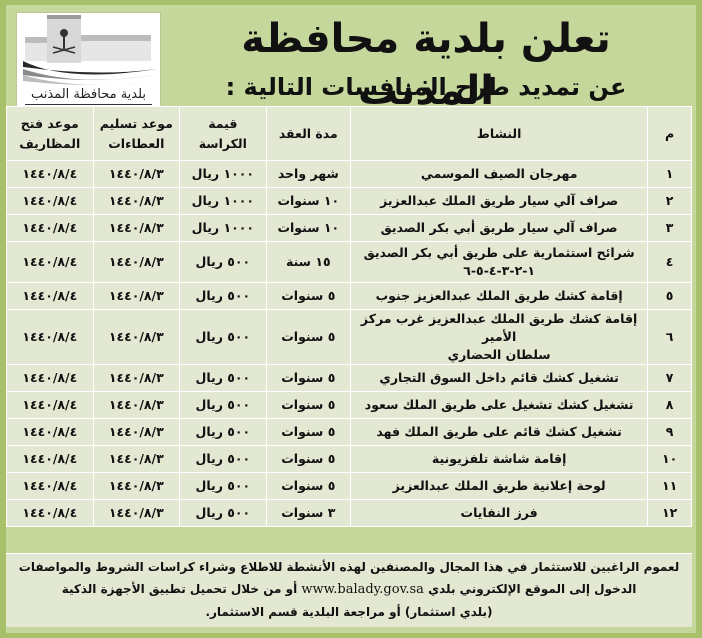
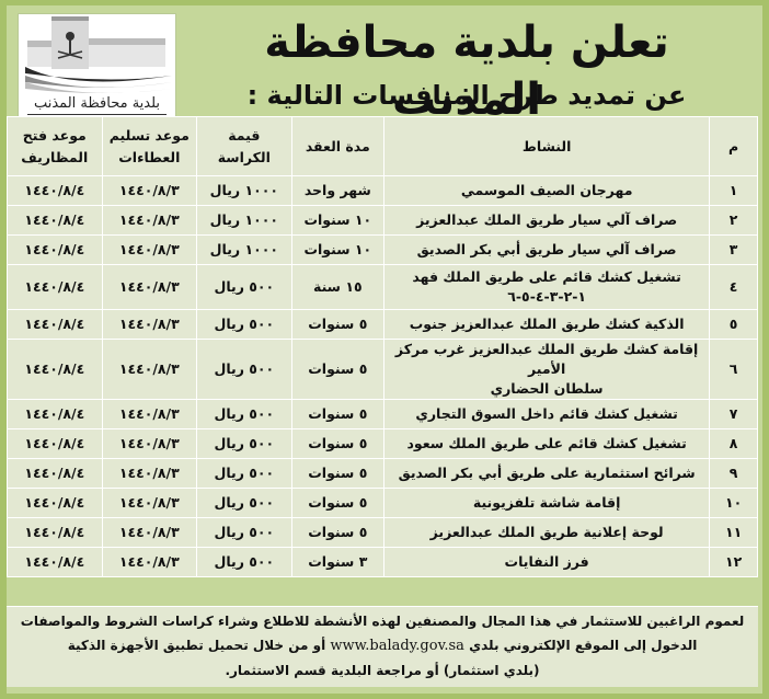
  بلدية محافظة المذنب
  تعلن بلدية محافظة المذنب
  عن تمديد طرح المنافسات التالية :
  م	النشاط	مدة العقد	قيمة الكراسة	موعد تسليم العطاءات	موعد فتح المظاريف
  ١	مهرجان الصيف الموسمي	شهر واحد	١٠٠٠ ريال	١٤٤٠/٨/٣	١٤٤٠/٨/٤
  ٢	صراف آلي سيار طريق الملك عبدالعزيز	١٠ سنوات	١٠٠٠ ريال	١٤٤٠/٨/٣	١٤٤٠/٨/٤
  ٣	صراف آلي سيار طريق أبي بكر الصديق	١٠ سنوات	١٠٠٠ ريال	١٤٤٠/٨/٣	١٤٤٠/٨/٤
- ٤	شرائح استثمارية على طريق أبي بكر الصديق١-٢-٣-٤-٥-٦	١٥ سنة	٥٠٠ ريال	١٤٤٠/٨/٣	١٤٤٠/٨/٤
+ ٤	تشغيل كشك قائم على طريق الملك فهد١-٢-٣-٤-٥-٦	١٥ سنة	٥٠٠ ريال	١٤٤٠/٨/٣	١٤٤٠/٨/٤
- ٥	إقامة كشك طريق الملك عبدالعزيز جنوب	٥ سنوات	٥٠٠ ريال	١٤٤٠/٨/٣	١٤٤٠/٨/٤
+ ٥	الذكية كشك طريق الملك عبدالعزيز جنوب	٥ سنوات	٥٠٠ ريال	١٤٤٠/٨/٣	١٤٤٠/٨/٤
  ٦	إقامة كشك طريق الملك عبدالعزيز غرب مركز الأميرسلطان الحضاري	٥ سنوات	٥٠٠ ريال	١٤٤٠/٨/٣	١٤٤٠/٨/٤
  ٧	تشغيل كشك قائم داخل السوق التجاري	٥ سنوات	٥٠٠ ريال	١٤٤٠/٨/٣	١٤٤٠/٨/٤
- ٨	تشغيل كشك تشغيل على طريق الملك سعود	٥ سنوات	٥٠٠ ريال	١٤٤٠/٨/٣	١٤٤٠/٨/٤
+ ٨	تشغيل كشك قائم على طريق الملك سعود	٥ سنوات	٥٠٠ ريال	١٤٤٠/٨/٣	١٤٤٠/٨/٤
- ٩	تشغيل كشك قائم على طريق الملك فهد	٥ سنوات	٥٠٠ ريال	١٤٤٠/٨/٣	١٤٤٠/٨/٤
+ ٩	شرائح استثمارية على طريق أبي بكر الصديق	٥ سنوات	٥٠٠ ريال	١٤٤٠/٨/٣	١٤٤٠/٨/٤
  ١٠	إقامة شاشة تلفزيونية	٥ سنوات	٥٠٠ ريال	١٤٤٠/٨/٣	١٤٤٠/٨/٤
  ١١	لوحة إعلانية طريق الملك عبدالعزيز	٥ سنوات	٥٠٠ ريال	١٤٤٠/٨/٣	١٤٤٠/٨/٤
  ١٢	فرز النفايات	٣ سنوات	٥٠٠ ريال	١٤٤٠/٨/٣	١٤٤٠/٨/٤
  لعموم الراغبين للاستثمار في هذا المجال والمصنفين لهذه الأنشطة للاطلاع وشراء كراسات الشروط والمواصفات
  الدخول إلى الموقع الإلكتروني بلدي www.balady.gov.sa أو من خلال تحميل تطبيق الأجهزة الذكية
  (بلدي استثمار) أو مراجعة البلدية قسم الاستثمار.
